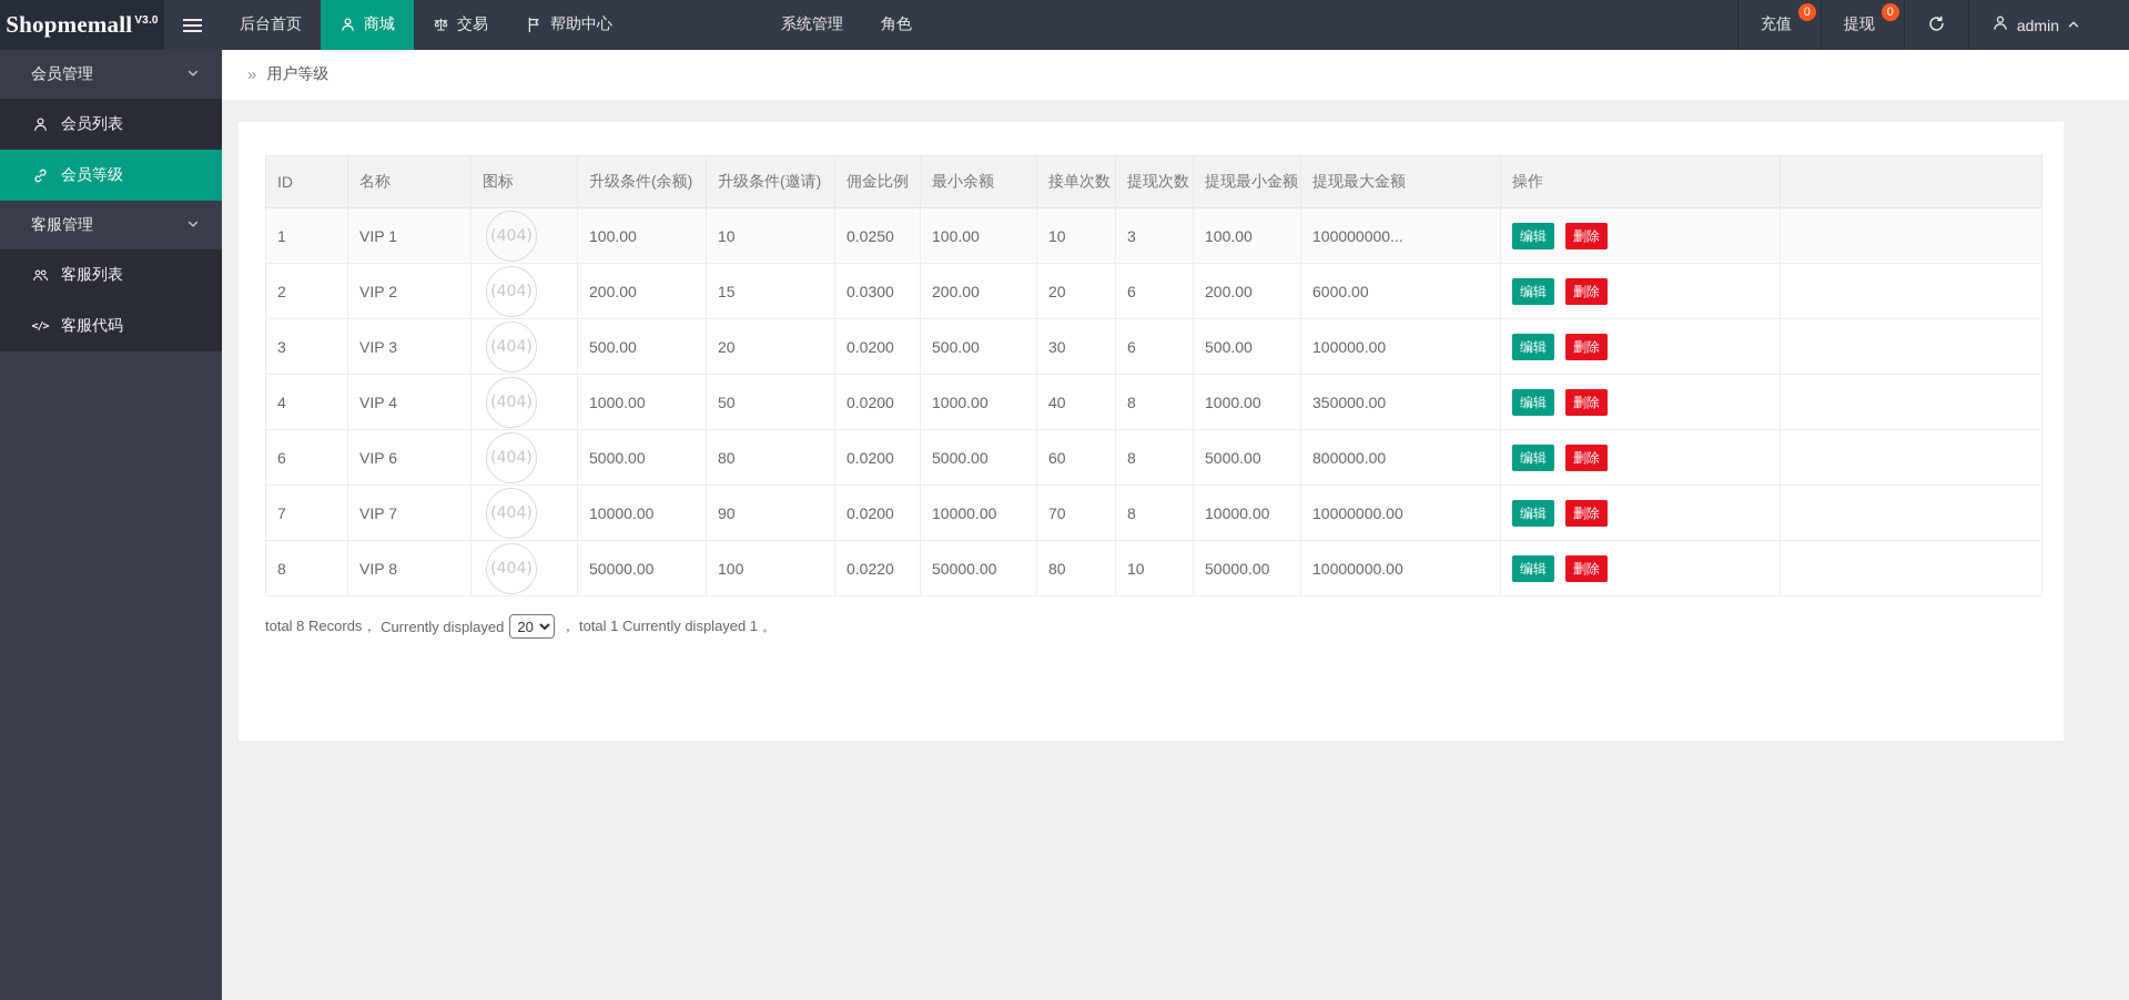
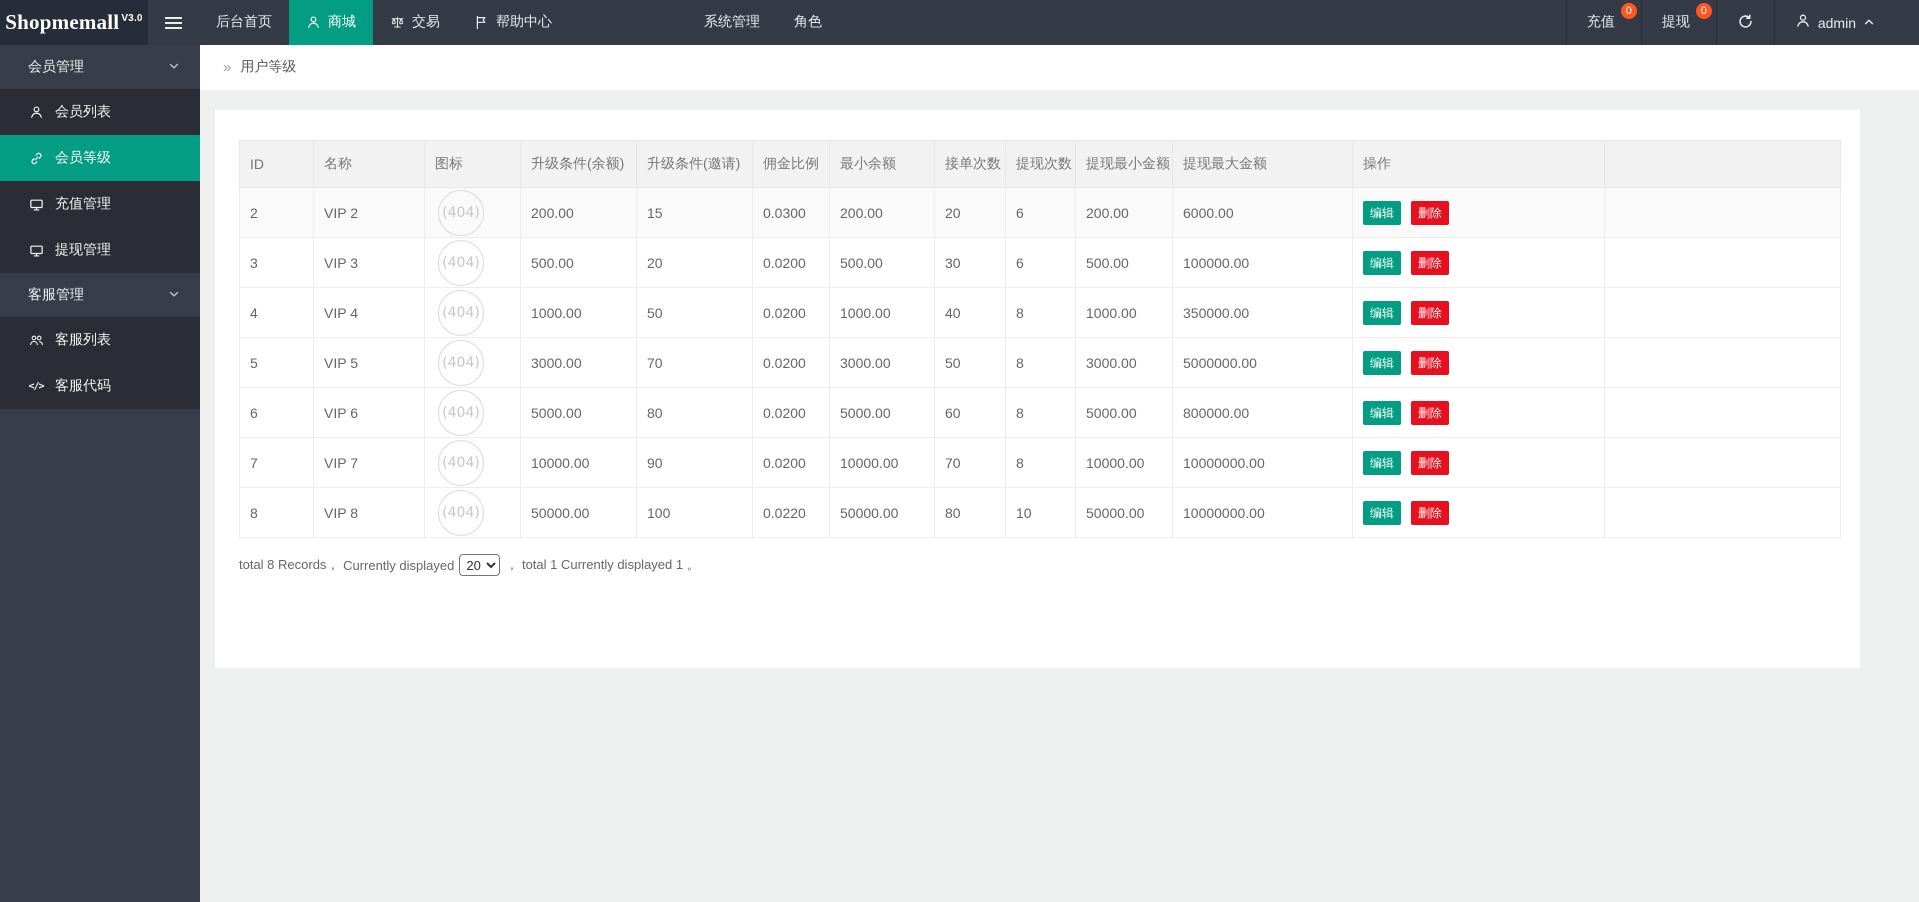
  Shopmemall
  V3.0
  后台首页
  商城
  交易
  帮助中心
  系统管理
  角色
  充值
  0
  提现
  0
  admin
  会员管理
  会员列表
  会员等级
+ 充值管理
+ 提现管理
  客服管理
  客服列表
  </>
  客服代码
  »
  用户等级
  ID	名称	图标	升级条件(余额)	升级条件(邀请)	佣金比例	最小余额	接单次数	提现次数	提现最小金额	提现最大金额	操作
- 1	VIP 1	(404)	100.00	10	0.0250	100.00	10	3	100.00	100000000...	编辑 删除
  2	VIP 2	(404)	200.00	15	0.0300	200.00	20	6	200.00	6000.00	编辑 删除
  3	VIP 3	(404)	500.00	20	0.0200	500.00	30	6	500.00	100000.00	编辑 删除
  4	VIP 4	(404)	1000.00	50	0.0200	1000.00	40	8	1000.00	350000.00	编辑 删除
+ 5	VIP 5	(404)	3000.00	70	0.0200	3000.00	50	8	3000.00	5000000.00	编辑 删除
  6	VIP 6	(404)	5000.00	80	0.0200	5000.00	60	8	5000.00	800000.00	编辑 删除
  7	VIP 7	(404)	10000.00	90	0.0200	10000.00	70	8	10000.00	10000000.00	编辑 删除
  8	VIP 8	(404)	50000.00	100	0.0220	50000.00	80	10	50000.00	10000000.00	编辑 删除
  total 8 Records，
  Currently displayed
  20
  ， total 1 Currently displayed 1 。
